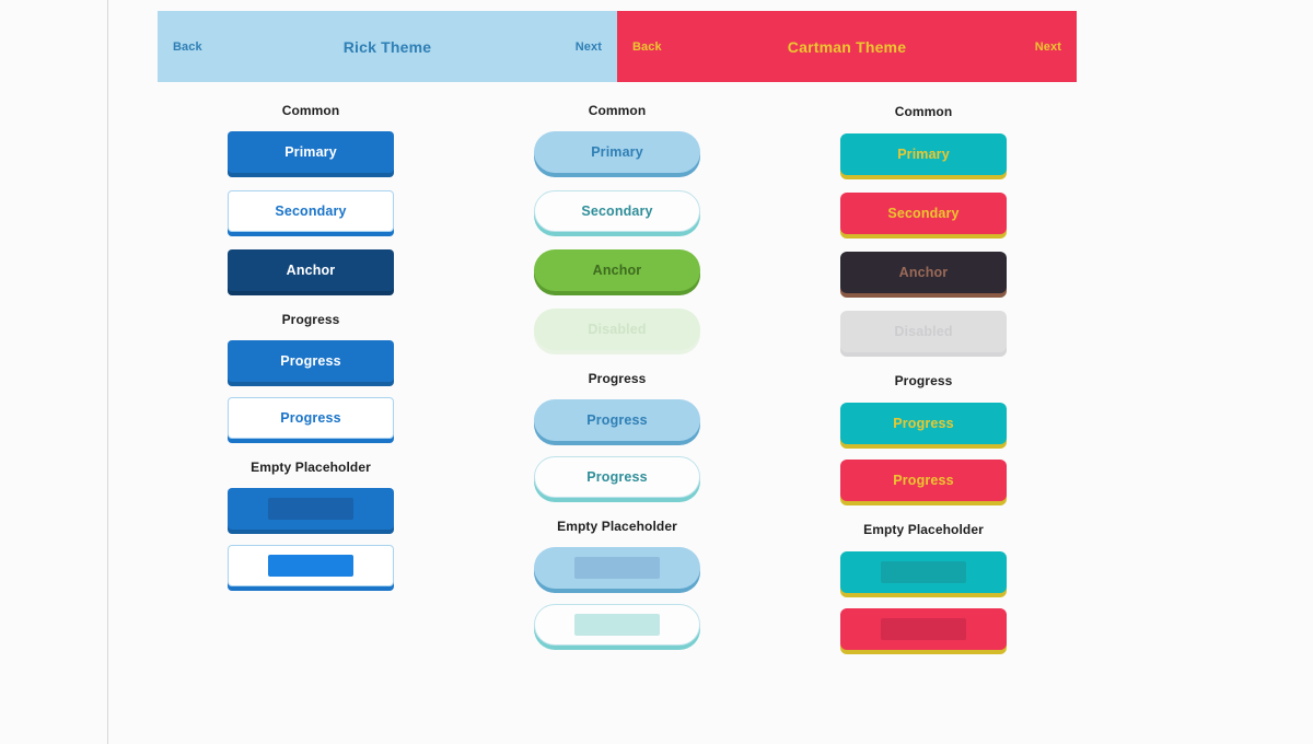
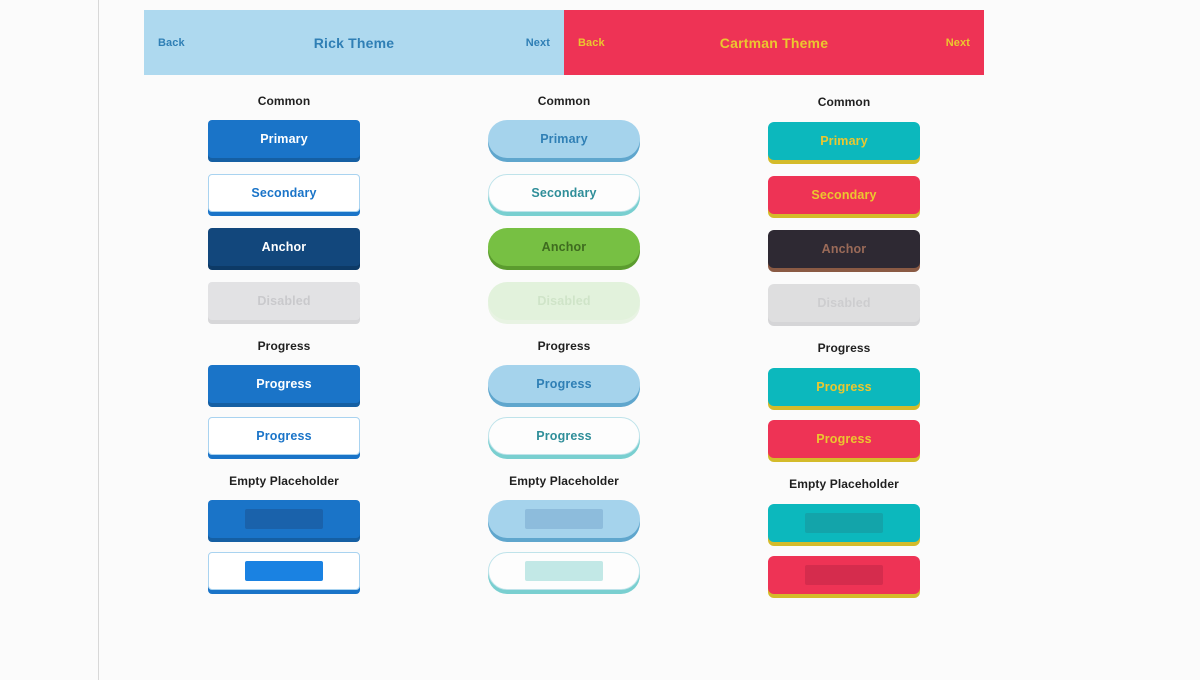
  Back
  Rick Theme
  Next
  Back
  Cartman Theme
  Next
  Common
  Primary
  Secondary
  Anchor
+ Disabled
  Progress
  Progress
  Progress
  Empty Placeholder
  Common
  Primary
  Secondary
  Anchor
  Progress
  Progress
  Progress
  Empty Placeholder
  Common
  Primary
  Secondary
  Anchor
  Progress
  Progress
  Progress
  Empty Placeholder
